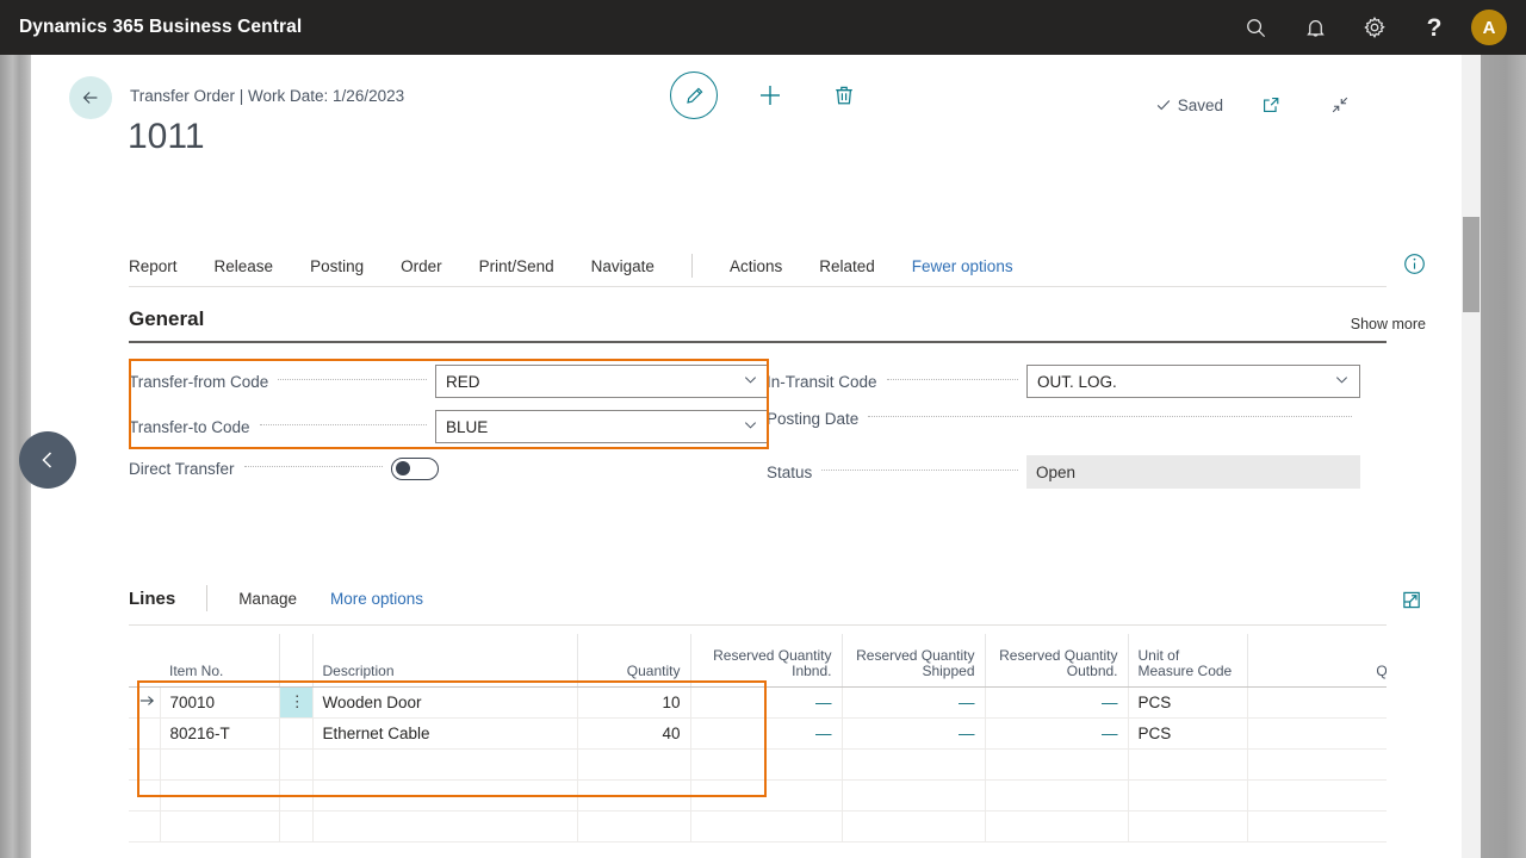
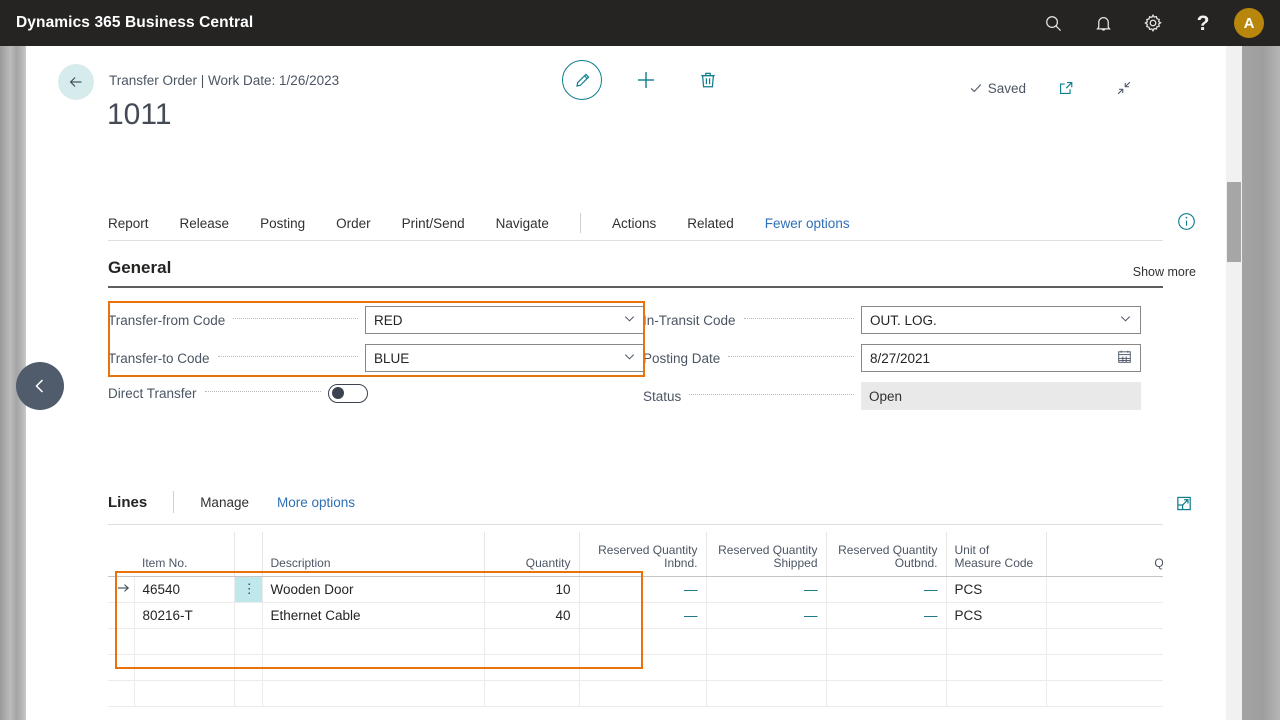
  Dynamics 365 Business Central
  ?
  A
  Transfer Order | Work Date: 1/26/2023
  1011
  Saved
  Report
  Release
  Posting
  Order
  Print/Send
  Navigate
  Actions
  Related
  Fewer options
  General
  Show more
  Transfer-from Code
  RED
  Transfer-to Code
  BLUE
  Direct Transfer
  In-Transit Code
  OUT. LOG.
  Posting Date
+ 8/27/2021
  Status
  Open
  Lines
  Manage
  More options
  	Item No.		Description	Quantity	Reserved Quantity Inbnd.	Reserved Quantity Shipped	Reserved Quantity Outbnd.	Unit of Measure Code	Q
- 	70010	⋮	Wooden Door	10	—	—	—	PCS
+ 	46540	⋮	Wooden Door	10	—	—	—	PCS
  	80216-T		Ethernet Cable	40	—	—	—	PCS
